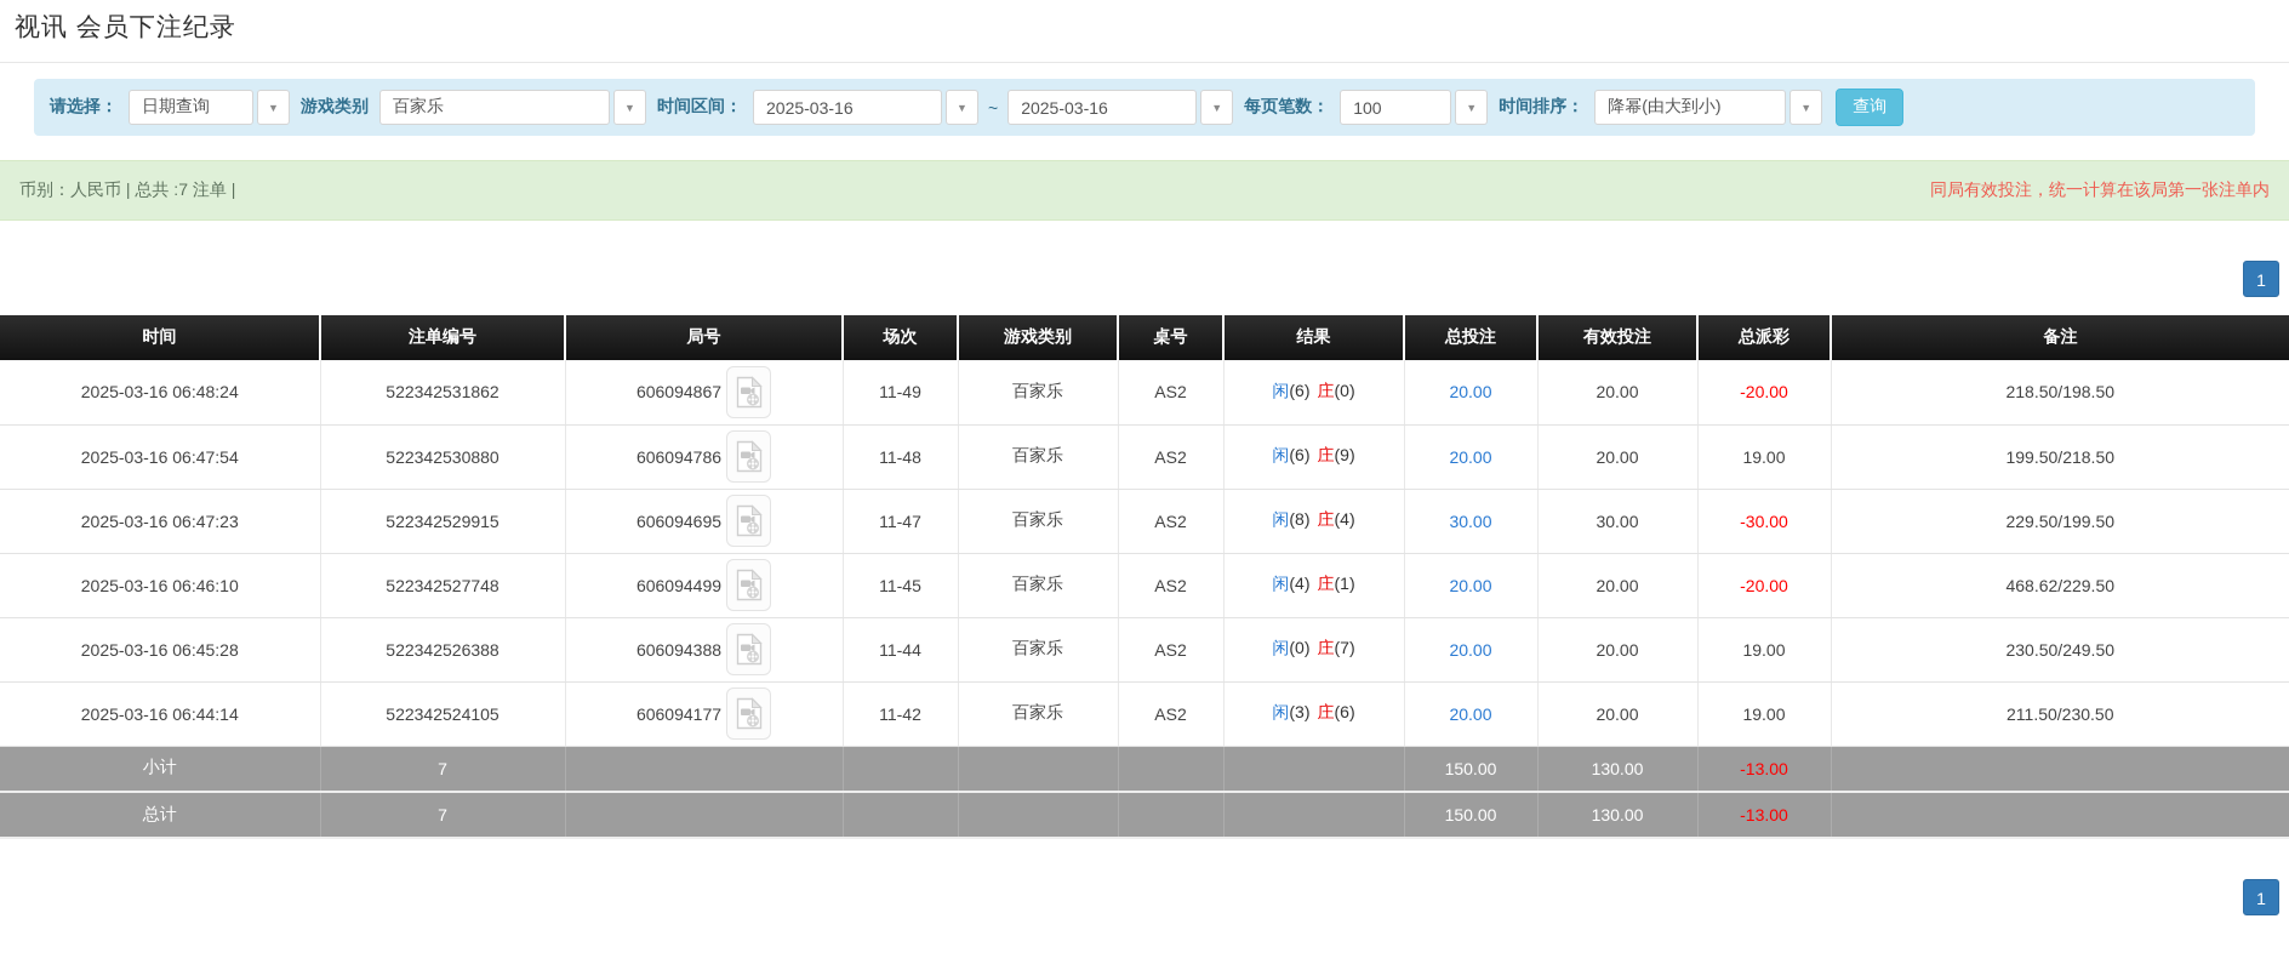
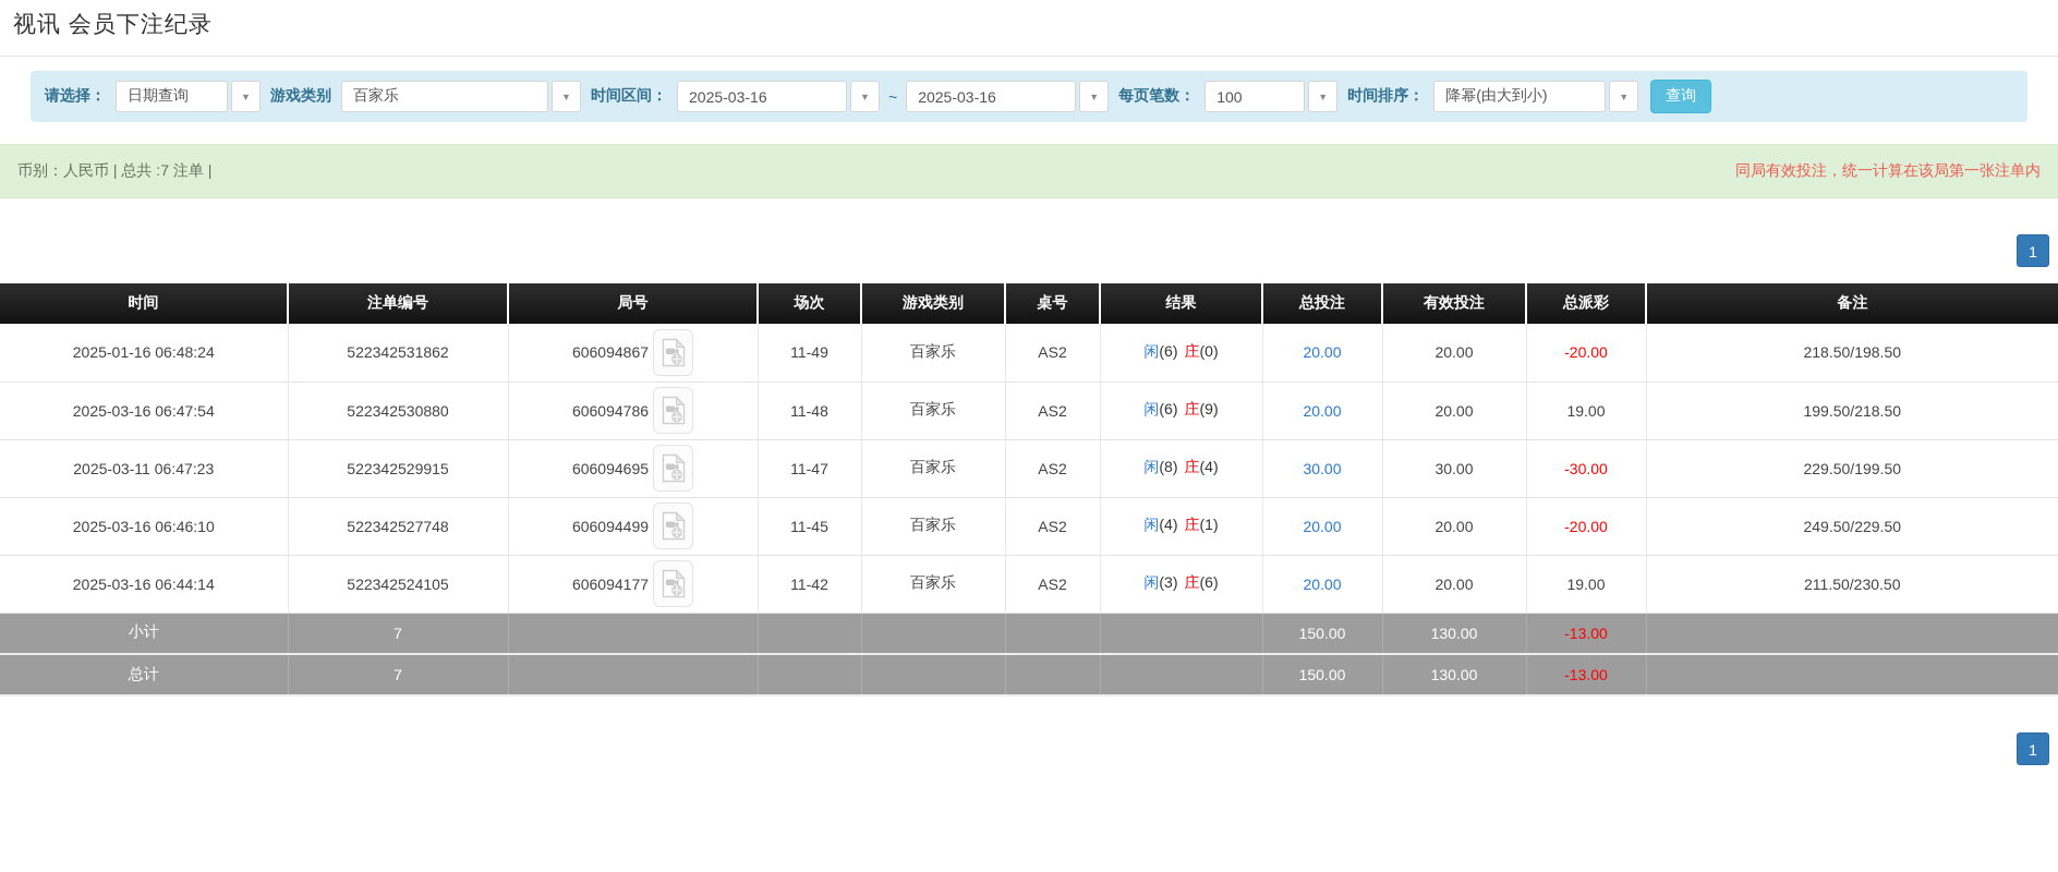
  视讯 会员下注纪录
  请选择：
  日期查询
  ▼
  游戏类别
  百家乐
  ▼
  时间区间：
  2025-03-16
  ▼
  ~
  2025-03-16
  ▼
  每页笔数：
  100
  ▼
  时间排序：
  降幂(由大到小)
  ▼
  查询
  币别：人民币 | 总共 :7 注单 |
  同局有效投注，统一计算在该局第一张注单内
  1
  时间	注单编号	局号	场次	游戏类别	桌号	结果	总投注	有效投注	总派彩	备注
- 2025-03-16 06:48:24	522342531862	606094867	11-49	百家乐	AS2	闲(6) 庄(0)	20.00	20.00	-20.00	218.50/198.50
+ 2025-01-16 06:48:24	522342531862	606094867	11-49	百家乐	AS2	闲(6) 庄(0)	20.00	20.00	-20.00	218.50/198.50
  2025-03-16 06:47:54	522342530880	606094786	11-48	百家乐	AS2	闲(6) 庄(9)	20.00	20.00	19.00	199.50/218.50
- 2025-03-16 06:47:23	522342529915	606094695	11-47	百家乐	AS2	闲(8) 庄(4)	30.00	30.00	-30.00	229.50/199.50
+ 2025-03-11 06:47:23	522342529915	606094695	11-47	百家乐	AS2	闲(8) 庄(4)	30.00	30.00	-30.00	229.50/199.50
- 2025-03-16 06:46:10	522342527748	606094499	11-45	百家乐	AS2	闲(4) 庄(1)	20.00	20.00	-20.00	468.62/229.50
+ 2025-03-16 06:46:10	522342527748	606094499	11-45	百家乐	AS2	闲(4) 庄(1)	20.00	20.00	-20.00	249.50/229.50
- 2025-03-16 06:45:28	522342526388	606094388	11-44	百家乐	AS2	闲(0) 庄(7)	20.00	20.00	19.00	230.50/249.50
  2025-03-16 06:44:14	522342524105	606094177	11-42	百家乐	AS2	闲(3) 庄(6)	20.00	20.00	19.00	211.50/230.50
  小计	7						150.00	130.00	-13.00
  总计	7						150.00	130.00	-13.00
  1
